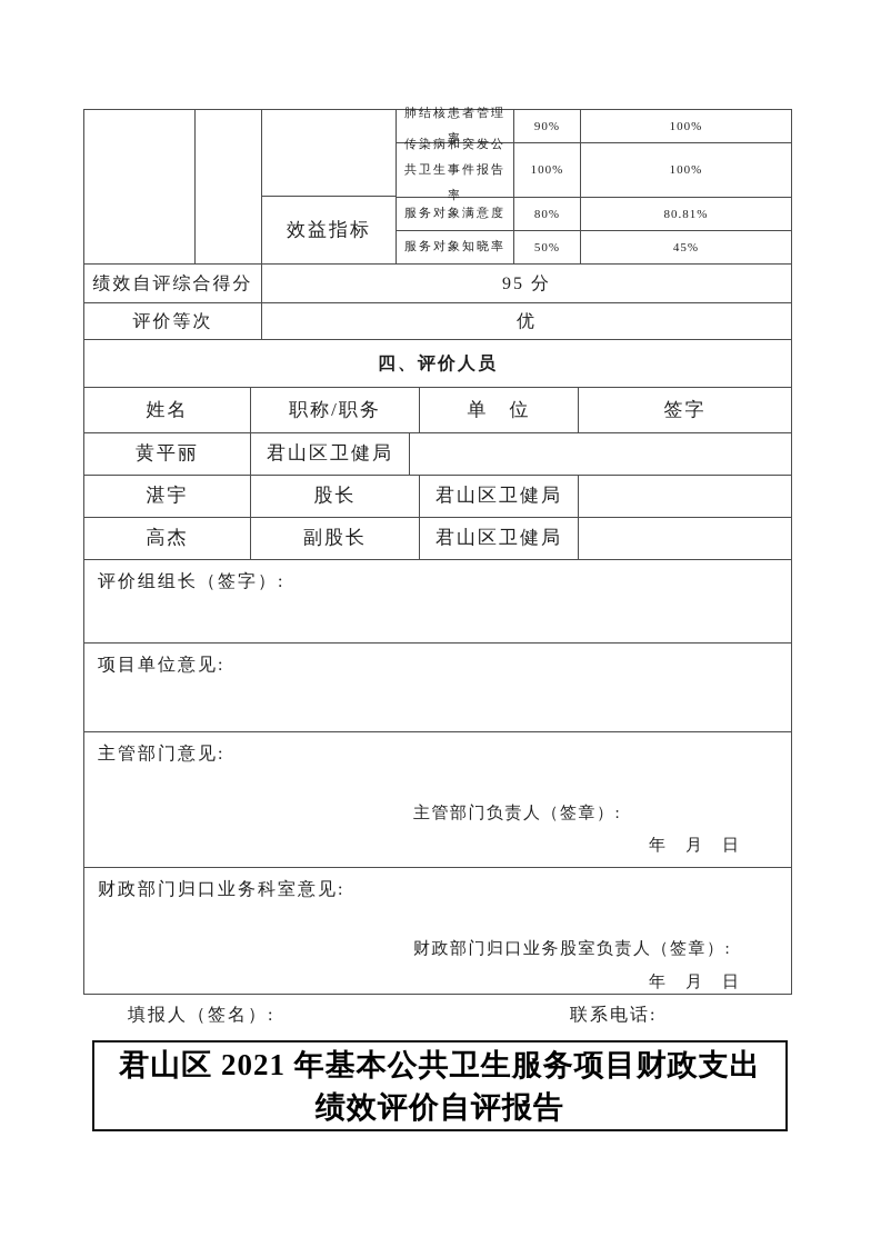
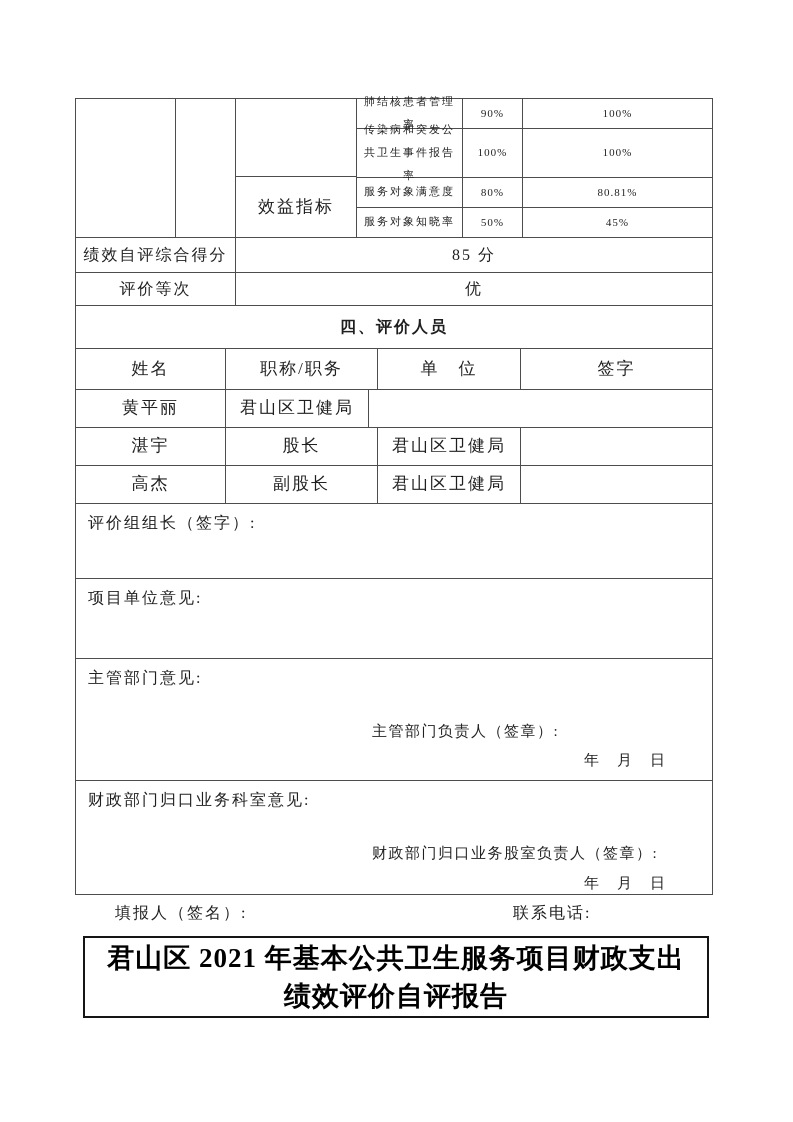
  效益指标
  肺结核患者管理率
  90%
  100%
  传染病和突发公共卫生事件报告率
  100%
  100%
  服务对象满意度
  80%
  80.81%
  服务对象知晓率
  50%
  45%
  绩效自评综合得分
- 95 分
+ 85 分
  评价等次
  优
  四、评价人员
  姓名
  职称/职务
  单 位
  签字
  黄平丽
  君山区卫健局
  湛宇
  股长
  君山区卫健局
  高杰
  副股长
  君山区卫健局
  评价组组长（签字）:
  项目单位意见:
  主管部门意见:
  主管部门负责人（签章）:
  年 月 日
  财政部门归口业务科室意见:
  财政部门归口业务股室负责人（签章）:
  年 月 日
  填报人（签名）:
  联系电话:
  君山区 2021 年基本公共卫生服务项目财政支出
  绩效评价自评报告
